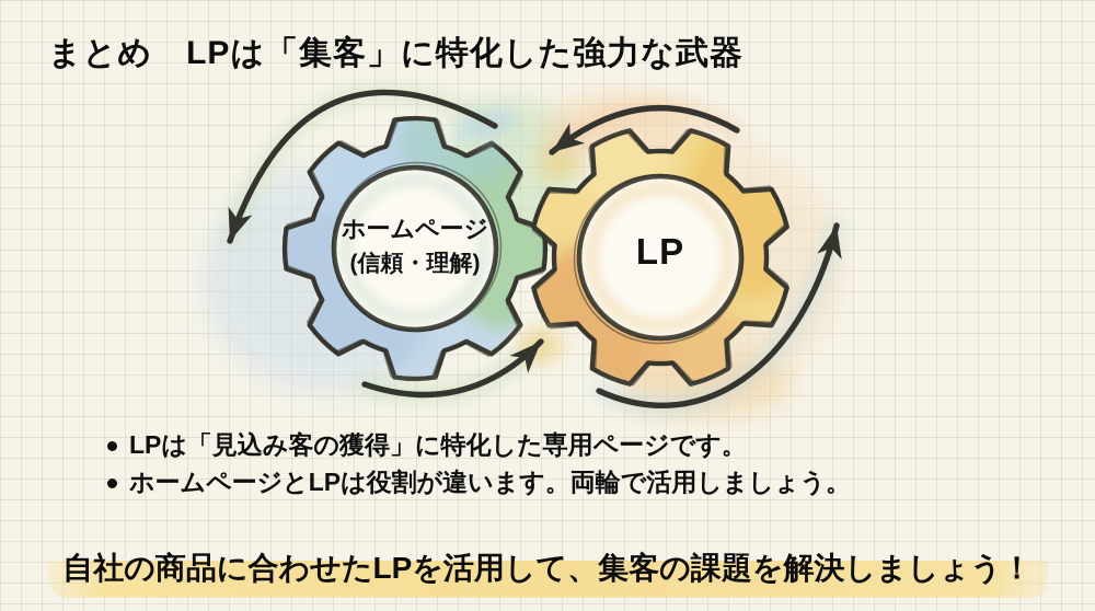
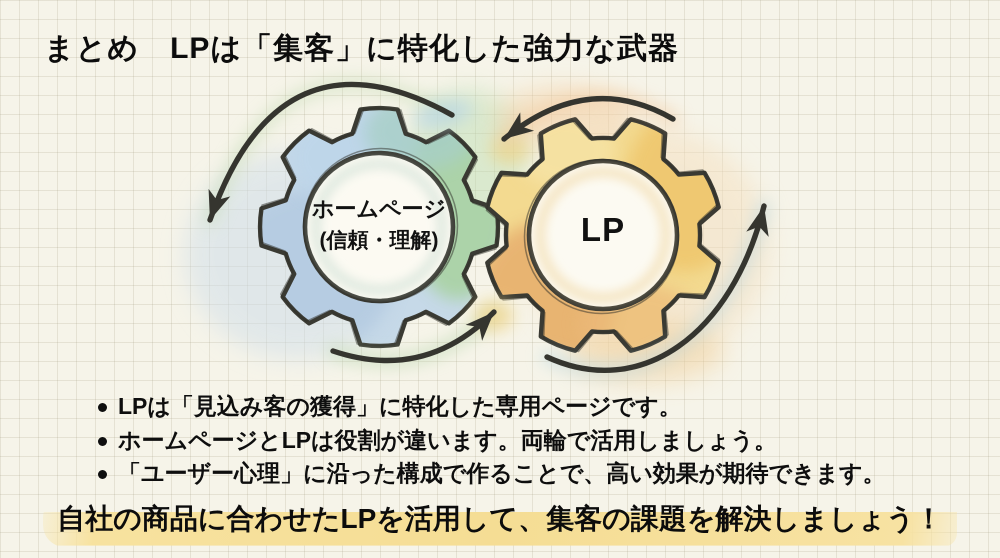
  まとめ LPは「集客」に特化した強力な武器
  ホームページ
  (信頼・理解)
  LP
  LPは「見込み客の獲得」に特化した専用ページです。
  ホームページとLPは役割が違います。両輪で活用しましょう。
+ 「ユーザー心理」に沿った構成で作ることで、高い効果が期待できます。
  自社の商品に合わせたLPを活用して、集客の課題を解決しましょう！
